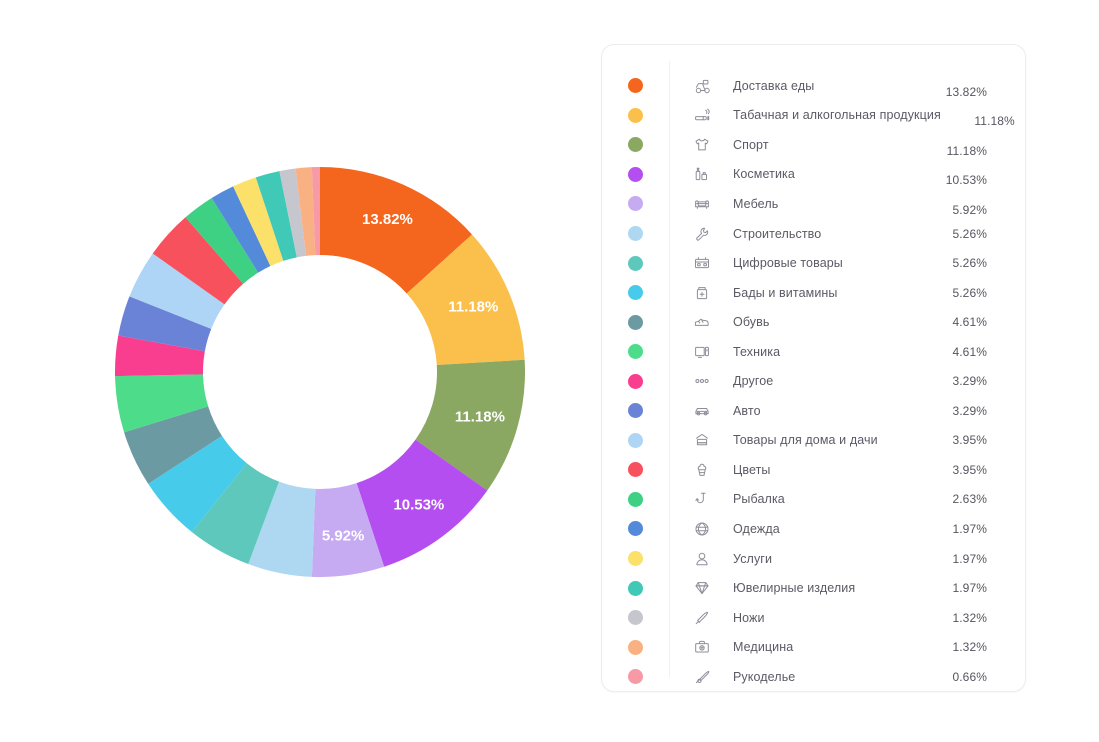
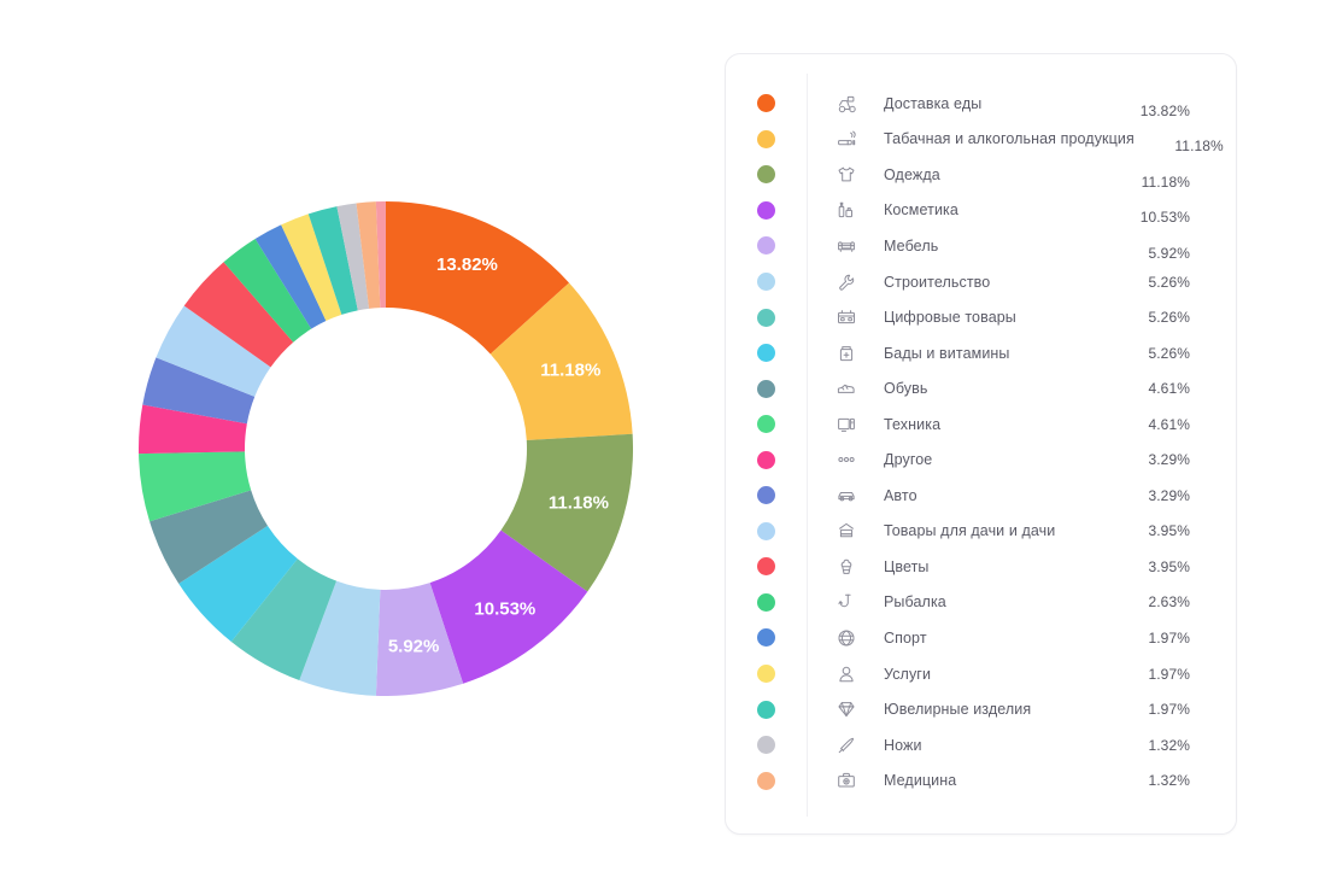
  13.82%
  11.18%
  11.18%
  10.53%
  5.92%
  Доставка еды
  13.82%
  Табачная и алкогольная продукция
  11.18%
- Спорт
+ Одежда
  11.18%
  Косметика
  10.53%
  Мебель
  5.92%
  Строительство
  5.26%
  Цифровые товары
  5.26%
  Бады и витамины
  5.26%
  Обувь
  4.61%
  Техника
  4.61%
  Другое
  3.29%
  Авто
  3.29%
- Товары для дома и дачи
+ Товары для дачи и дачи
  3.95%
  Цветы
  3.95%
  Рыбалка
  2.63%
- Одежда
+ Спорт
  1.97%
  Услуги
  1.97%
  Ювелирные изделия
  1.97%
  Ножи
  1.32%
  Медицина
  1.32%
- Рукоделье
- 0.66%
